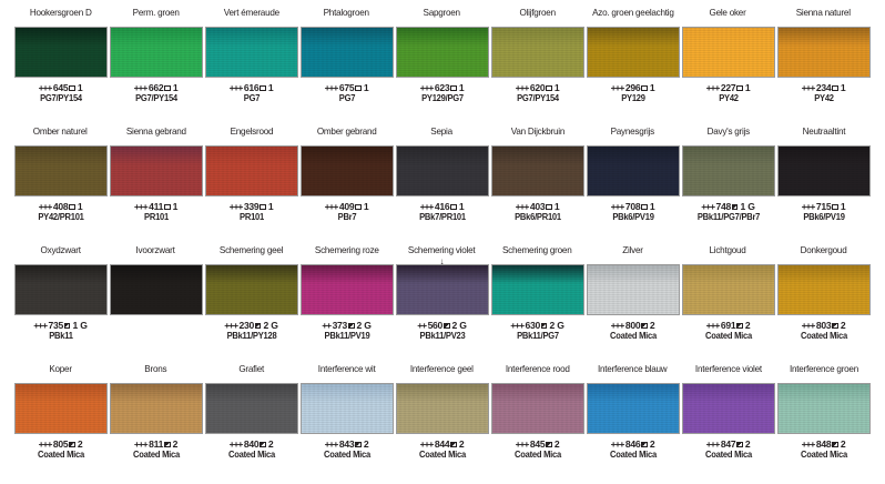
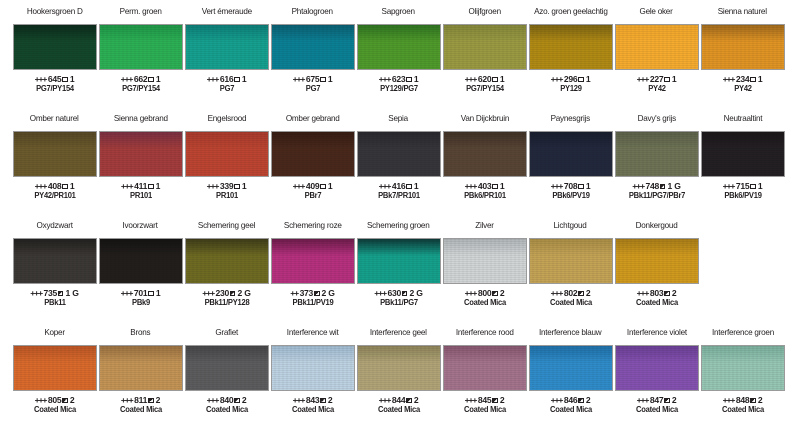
  Hookersgroen D
  +++ 645 1
  PG7/PY154
  Perm. groen
  +++ 662 1
  PG7/PY154
  Vert émeraude
  +++ 616 1
  PG7
  Phtalogroen
  +++ 675 1
  PG7
  Sapgroen
  +++ 623 1
  PY129/PG7
  Olijfgroen
  +++ 620 1
  PG7/PY154
  Azo. groen geelachtig
  +++ 296 1
  PY129
  Gele oker
  +++ 227 1
  PY42
  Sienna naturel
  +++ 234 1
  PY42
  Omber naturel
  +++ 408 1
  PY42/PR101
  Sienna gebrand
  +++ 411 1
  PR101
  Engelsrood
  +++ 339 1
  PR101
  Omber gebrand
  +++ 409 1
  PBr7
  Sepia
  +++ 416 1
  PBk7/PR101
  Van Dijckbruin
  +++ 403 1
  PBk6/PR101
  Paynesgrijs
  +++ 708 1
  PBk6/PV19
  Davy's grijs
  +++ 748 1 G
  PBk11/PG7/PBr7
  Neutraaltint
  +++ 715 1
  PBk6/PV19
  Oxydzwart
  +++ 735 1 G
  PBk11
  Ivoorzwart
+ +++ 701 1
+ PBk9
  Schemering geel
  +++ 230 2 G
  PBk11/PY128
  Schemering roze
  ++ 373 2 G
  PBk11/PV19
- Schemering violet
- ↓
- ++ 560 2 G
- PBk11/PV23
  Schemering groen
  +++ 630 2 G
  PBk11/PG7
  Zilver
  +++ 800 2
  Coated Mica
  Lichtgoud
- +++ 691 2
+ +++ 802 2
  Coated Mica
  Donkergoud
  +++ 803 2
  Coated Mica
  Koper
  +++ 805 2
  Coated Mica
  Brons
  +++ 811 2
  Coated Mica
  Grafiet
  +++ 840 2
  Coated Mica
  Interference wit
  +++ 843 2
  Coated Mica
  Interference geel
  +++ 844 2
  Coated Mica
  Interference rood
  +++ 845 2
  Coated Mica
  Interference blauw
  +++ 846 2
  Coated Mica
  Interference violet
  +++ 847 2
  Coated Mica
  Interference groen
  +++ 848 2
  Coated Mica
